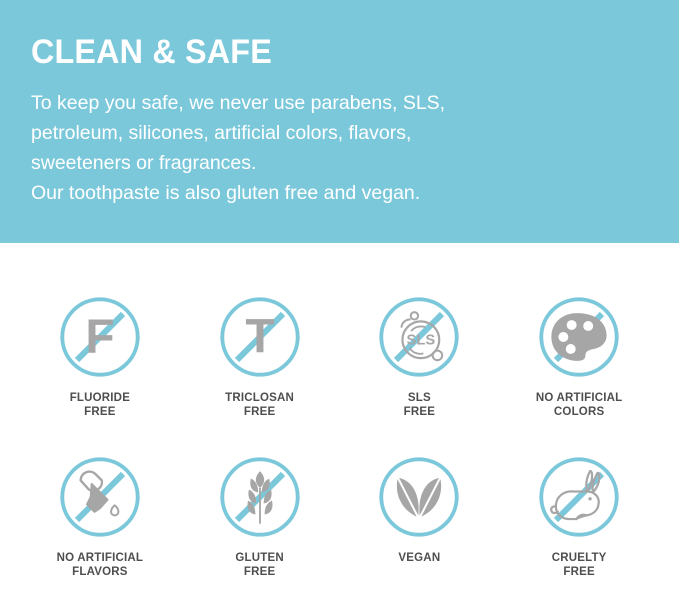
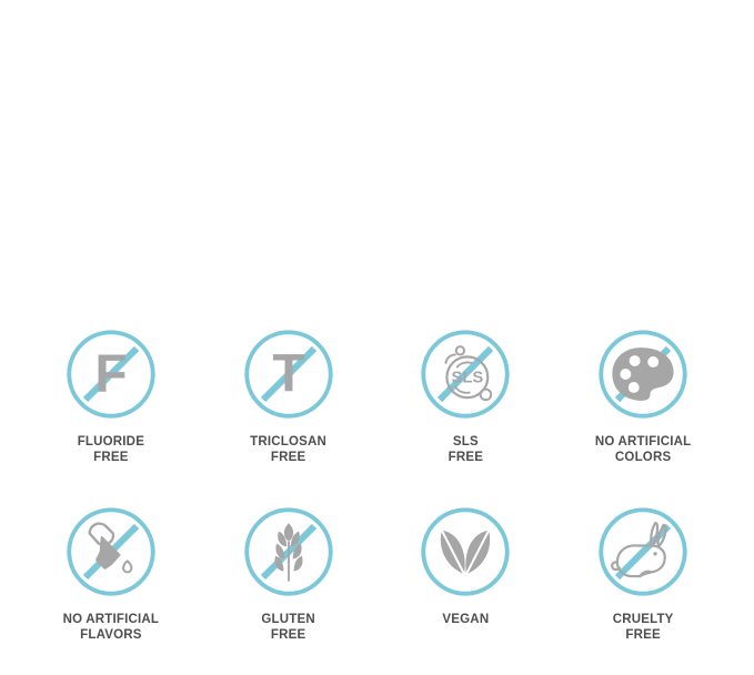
- CLEAN & SAFE
- To keep you safe, we never use parabens, SLS,
- petroleum, silicones, artificial colors, flavors,
- sweeteners or fragrances.
- Our toothpaste is also gluten free and vegan.
  F
  FLUORIDE
  FREE
  T
  TRICLOSAN
  FREE
  SLS
  SLS
  FREE
  NO ARTIFICIAL
  COLORS
  NO ARTIFICIAL
  FLAVORS
  GLUTEN
  FREE
  VEGAN
  CRUELTY
  FREE
